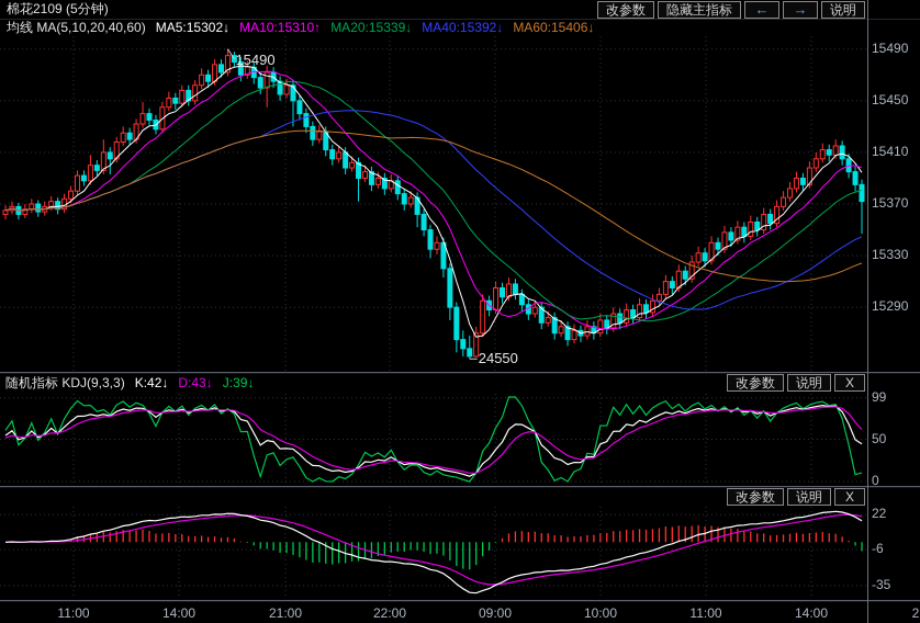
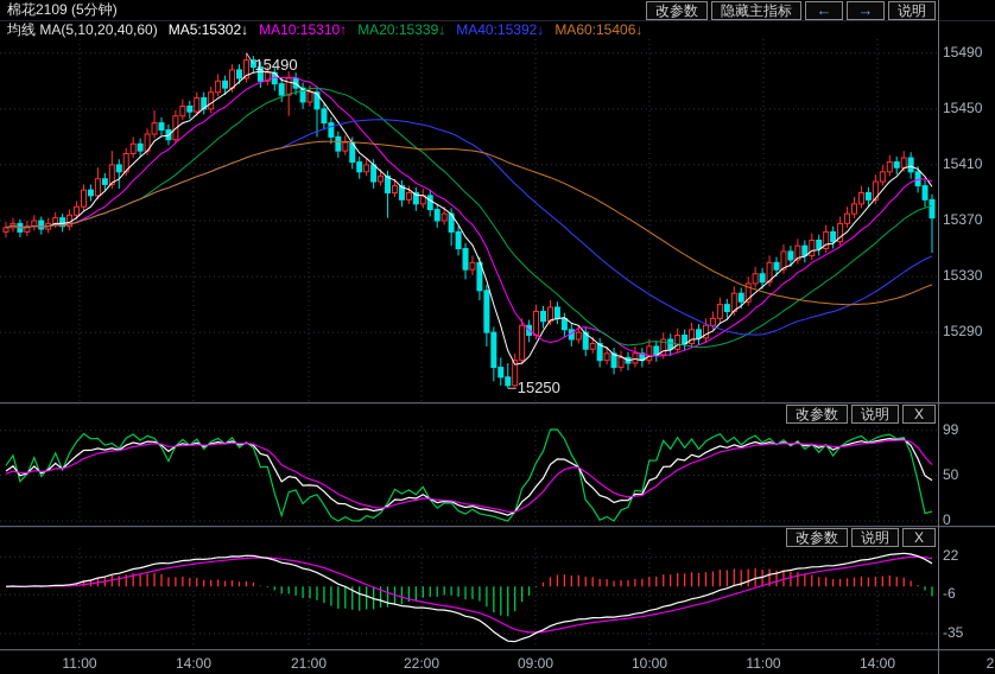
  棉花2109 (5分钟)
  改参数
  隐藏主指标
  ←
  →
  说明
  均线 MA(5,10,20,40,60) MA5:15302↓ MA10:15310↑ MA20:15339↓ MA40:15392↓ MA60:15406↓
  15490
- 24550
+ 15250
  15490
  15450
  15410
  15370
  15330
  15290
- 随机指标 KDJ(9,3,3) K:42↓ D:43↓ J:39↓
  改参数
  说明
  X
  99
  50
  0
  改参数
  说明
  X
  22
  -6
  -35
  11:00
  14:00
  21:00
  22:00
  09:00
  10:00
  11:00
  14:00
  2
